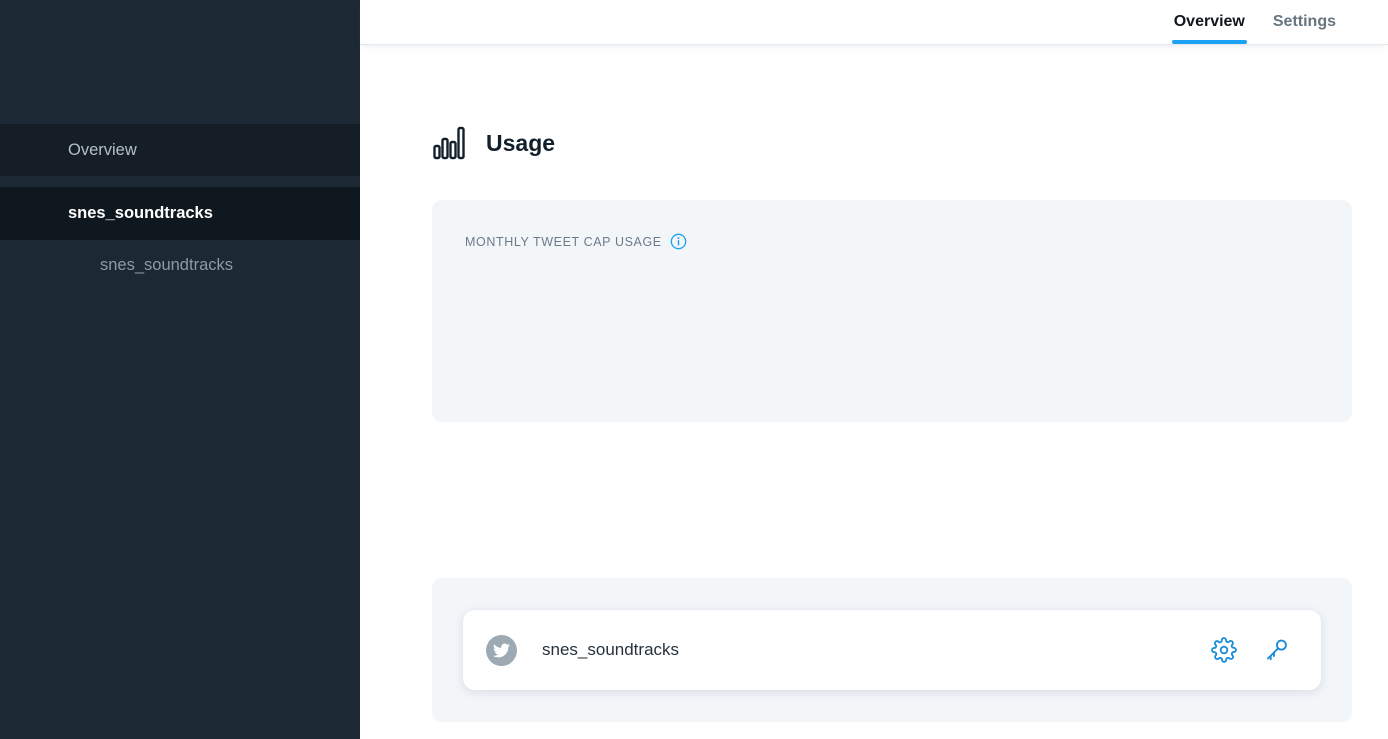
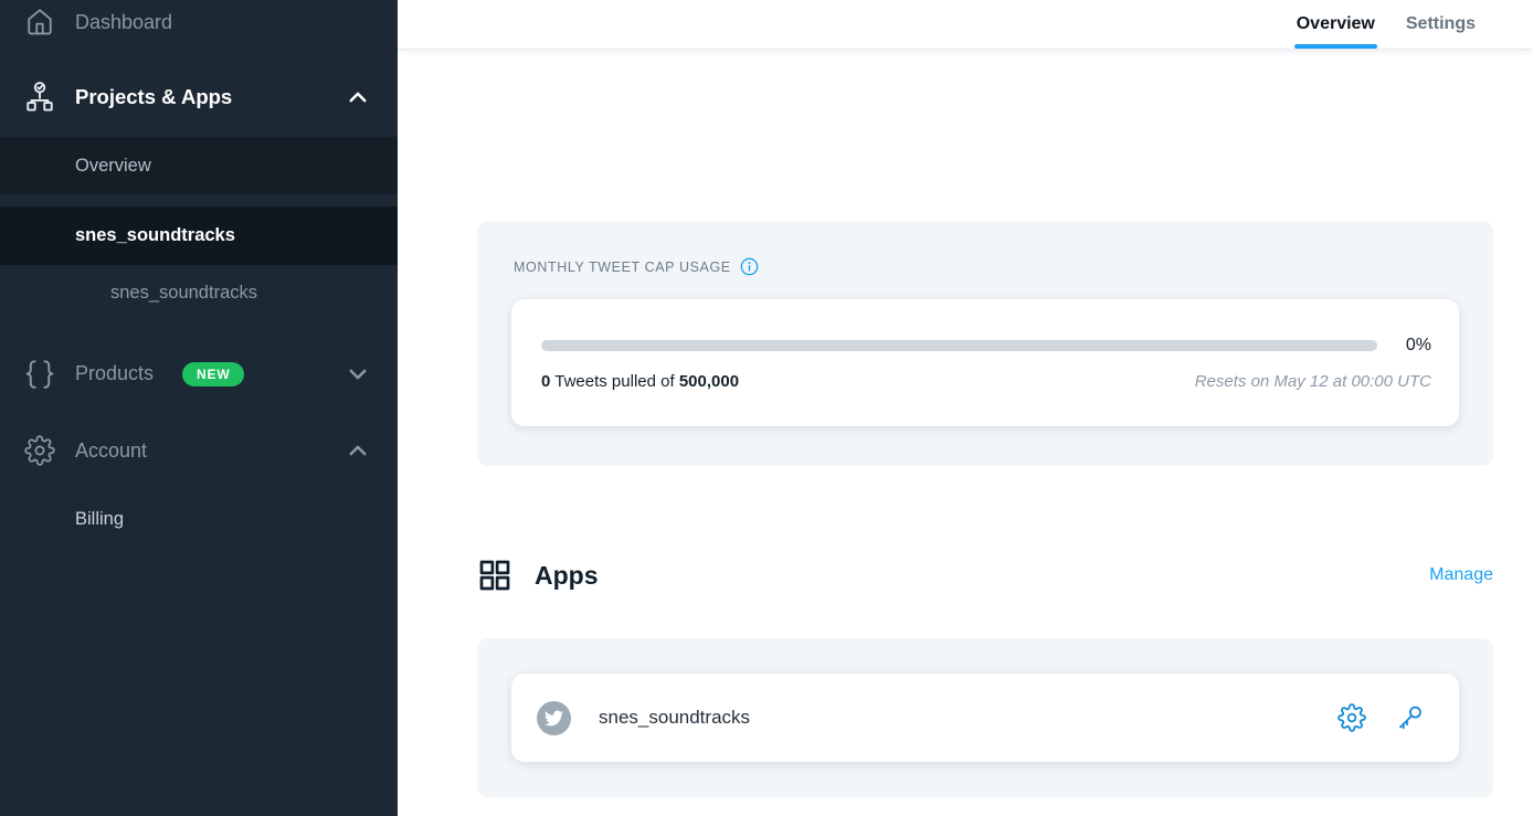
+ Dashboard
+ Projects & Apps
  Overview
  snes_soundtracks
  snes_soundtracks
+ Products
+ NEW
+ Account
+ Billing
  Overview
  Settings
- Usage
  MONTHLY TWEET CAP USAGE
+ 0%
+ 0 Tweets pulled of 500,000
+ Resets on May 12 at 00:00 UTC
+ Apps
+ Manage
  snes_soundtracks
